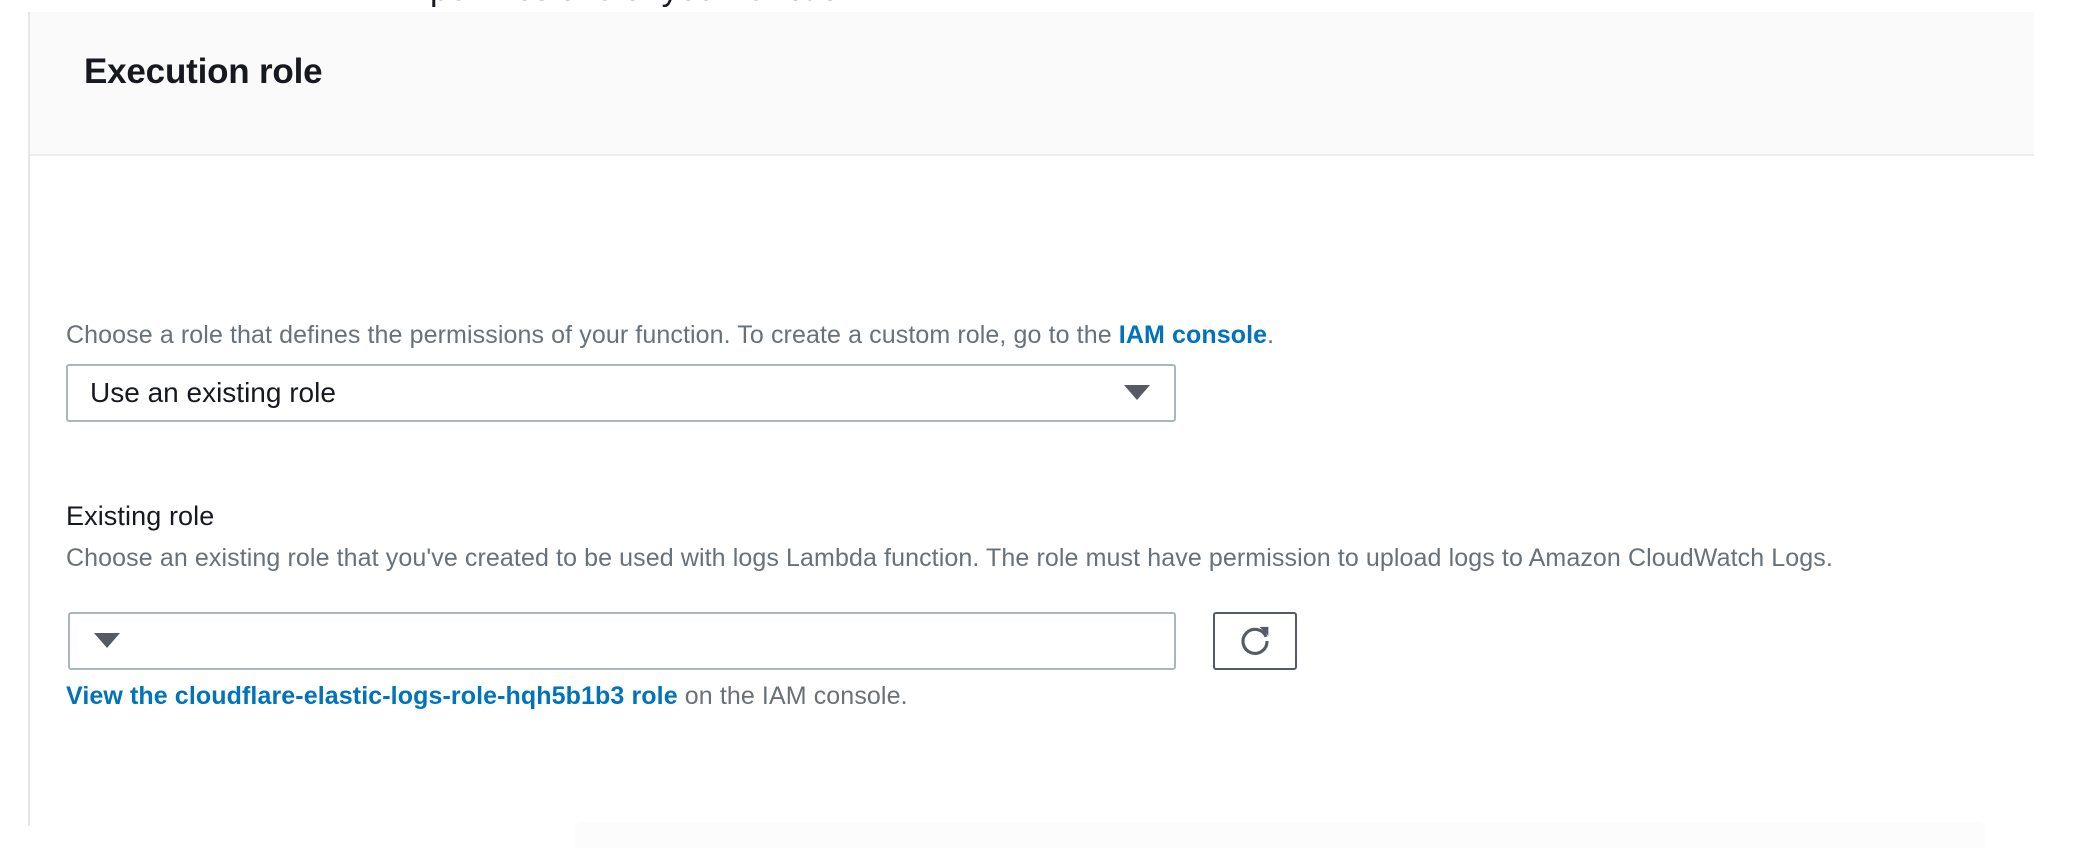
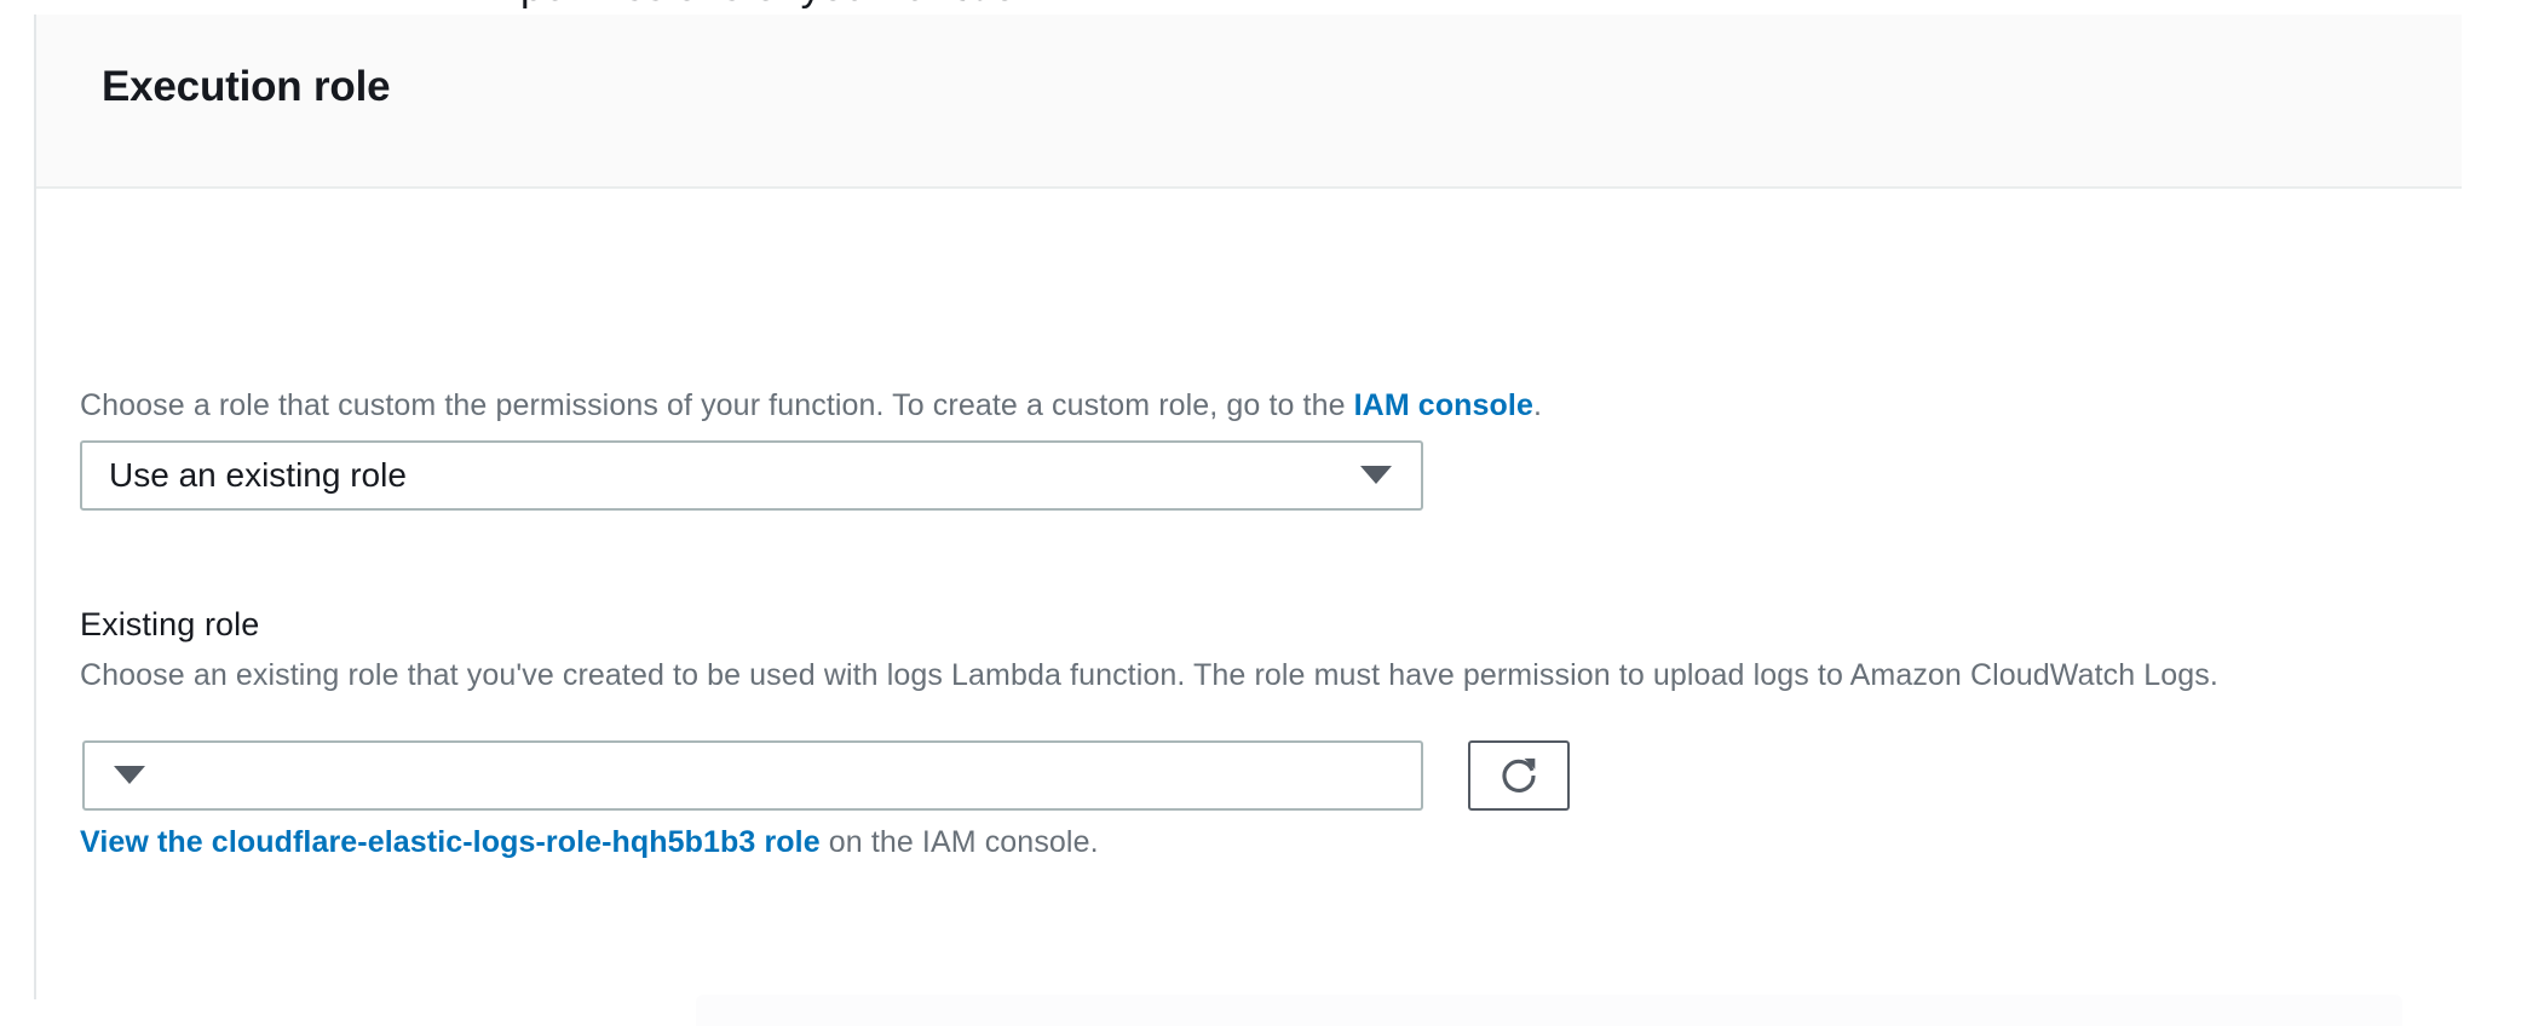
  Execution role
- Choose a role that defines the permissions of your function. To create a custom role, go to the IAM console.
+ Choose a role that custom the permissions of your function. To create a custom role, go to the IAM console.
  Use an existing role
  Existing role
  Choose an existing role that you've created to be used with logs Lambda function. The role must have permission to upload logs to Amazon CloudWatch Logs.
  View the cloudflare-elastic-logs-role-hqh5b1b3 role on the IAM console.
